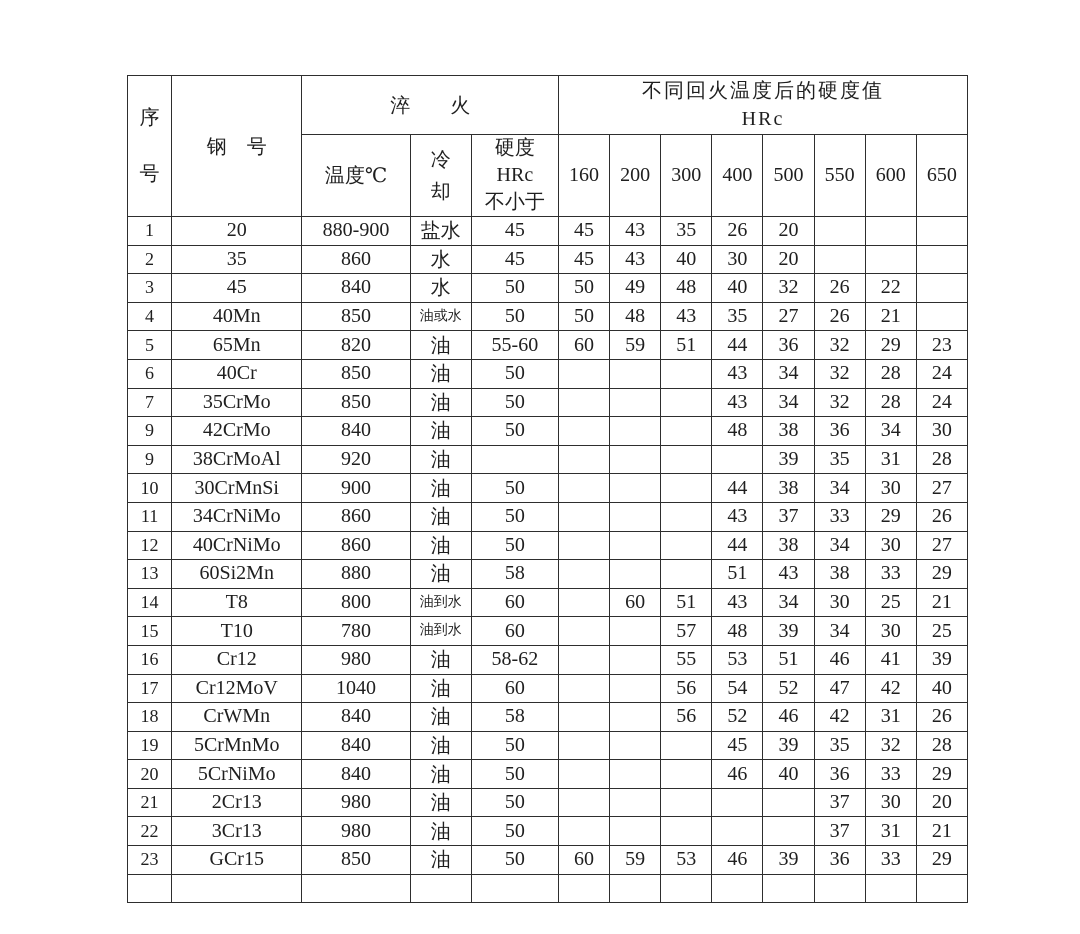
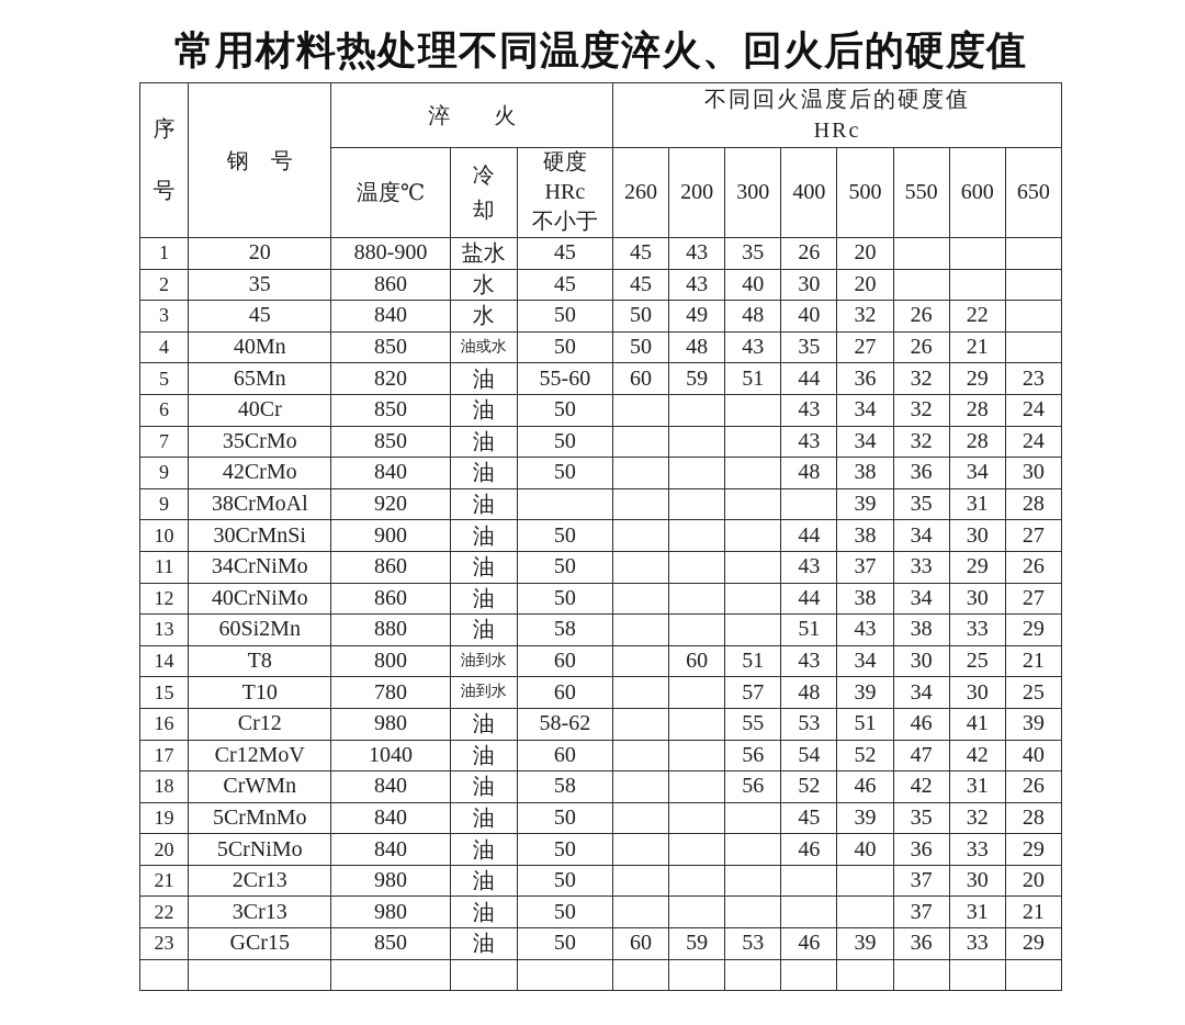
+ 常用材料热处理不同温度淬火、回火后的硬度值
  序 号	钢 号	淬 火	不同回火温度后的硬度值 HRc
- 温度℃	冷 却	硬度 HRc 不小于	160	200	300	400	500	550	600	650
+ 温度℃	冷 却	硬度 HRc 不小于	260	200	300	400	500	550	600	650
  1	20	880-900	盐水	45	45	43	35	26	20
  2	35	860	水	45	45	43	40	30	20
  3	45	840	水	50	50	49	48	40	32	26	22
  4	40Mn	850	油或水	50	50	48	43	35	27	26	21
  5	65Mn	820	油	55-60	60	59	51	44	36	32	29	23
  6	40Cr	850	油	50				43	34	32	28	24
  7	35CrMo	850	油	50				43	34	32	28	24
  9	42CrMo	840	油	50				48	38	36	34	30
  9	38CrMoAl	920	油						39	35	31	28
  10	30CrMnSi	900	油	50				44	38	34	30	27
  11	34CrNiMo	860	油	50				43	37	33	29	26
  12	40CrNiMo	860	油	50				44	38	34	30	27
  13	60Si2Mn	880	油	58				51	43	38	33	29
  14	T8	800	油到水	60		60	51	43	34	30	25	21
  15	T10	780	油到水	60			57	48	39	34	30	25
  16	Cr12	980	油	58-62			55	53	51	46	41	39
  17	Cr12MoV	1040	油	60			56	54	52	47	42	40
  18	CrWMn	840	油	58			56	52	46	42	31	26
  19	5CrMnMo	840	油	50				45	39	35	32	28
  20	5CrNiMo	840	油	50				46	40	36	33	29
  21	2Cr13	980	油	50						37	30	20
  22	3Cr13	980	油	50						37	31	21
  23	GCr15	850	油	50	60	59	53	46	39	36	33	29
